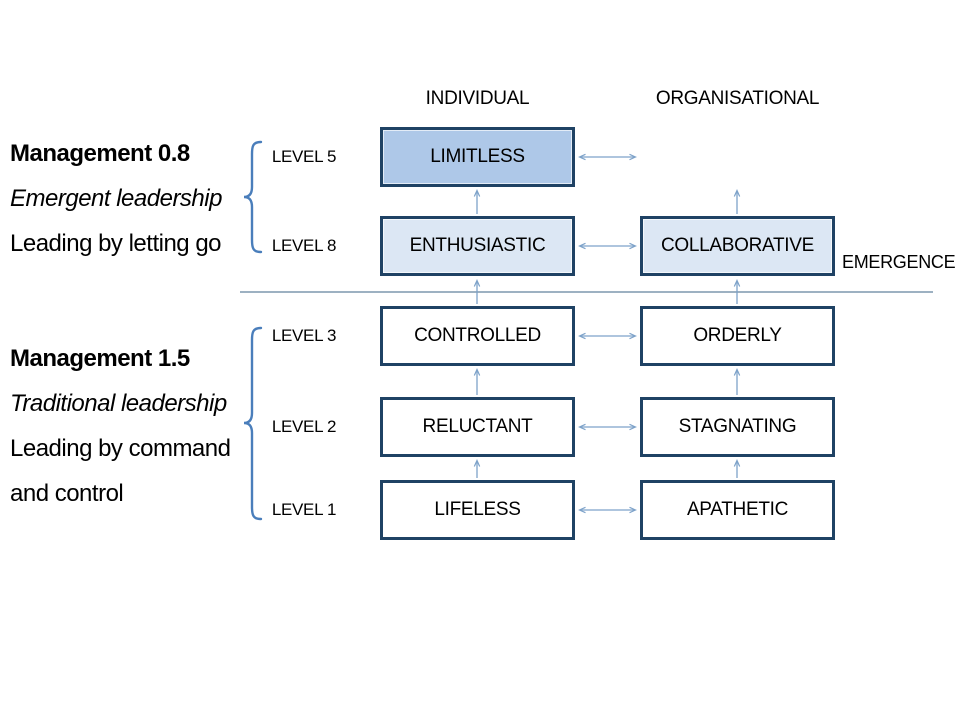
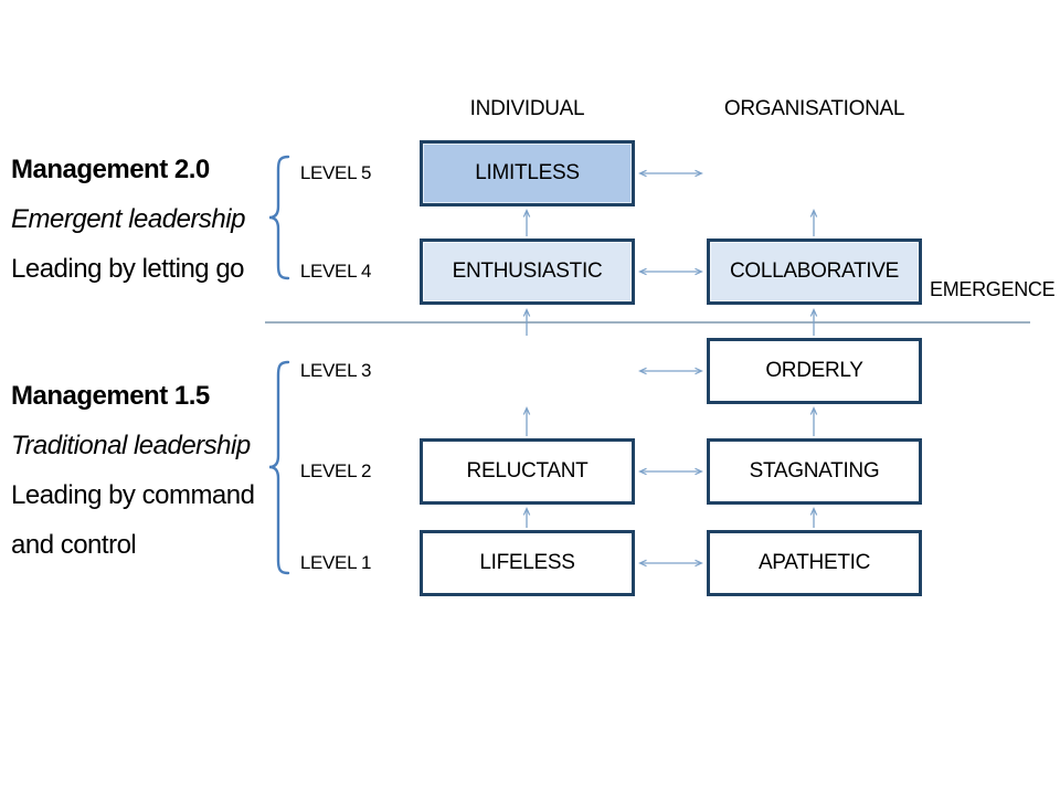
- Management 0.8
+ Management 2.0
  Emergent leadership
  Leading by letting go
  Management 1.5
  Traditional leadership
  Leading by command
  and control
  INDIVIDUAL
  ORGANISATIONAL
  LEVEL 5
- LEVEL 8
+ LEVEL 4
  LEVEL 3
  LEVEL 2
  LEVEL 1
  LIMITLESS
  ENTHUSIASTIC
- CONTROLLED
  RELUCTANT
  LIFELESS
  COLLABORATIVE
  ORDERLY
  STAGNATING
  APATHETIC
  EMERGENCE
